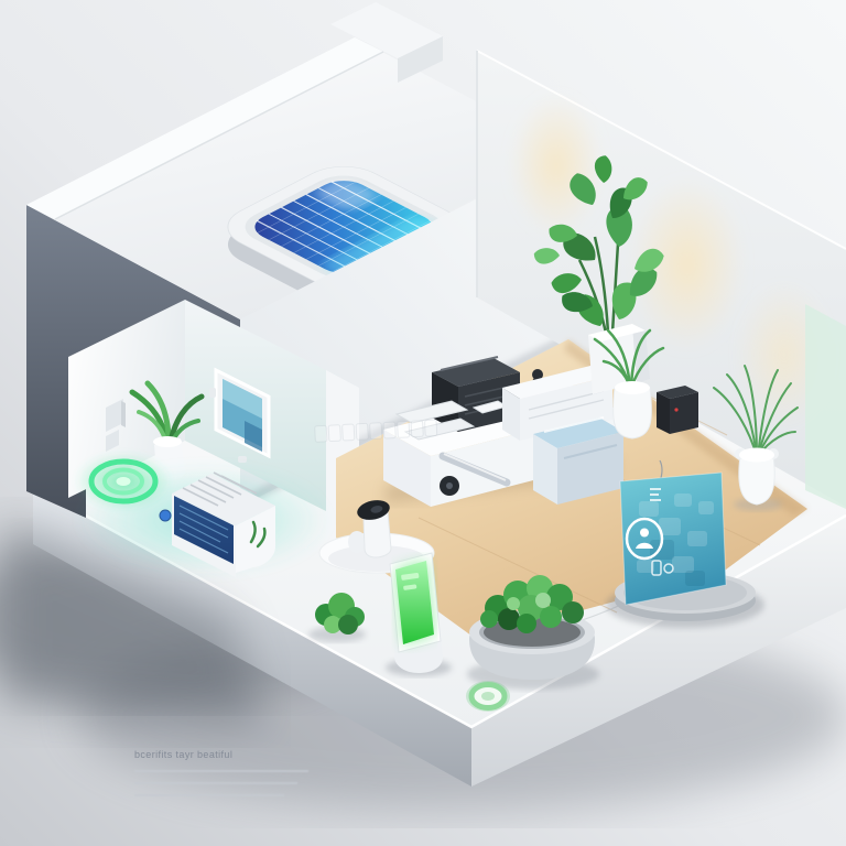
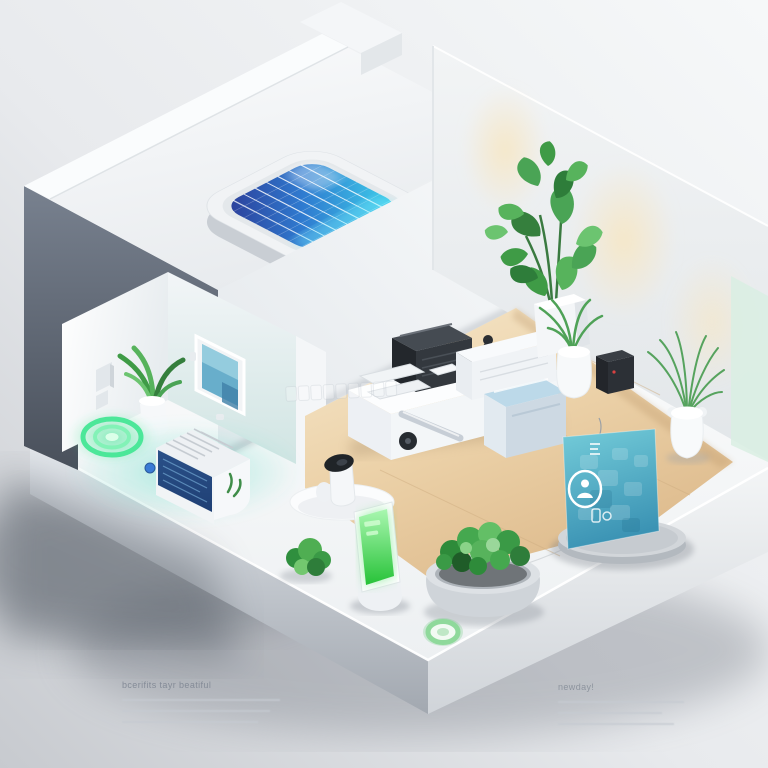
  bcerifits tayr beatiful
+ newday!
